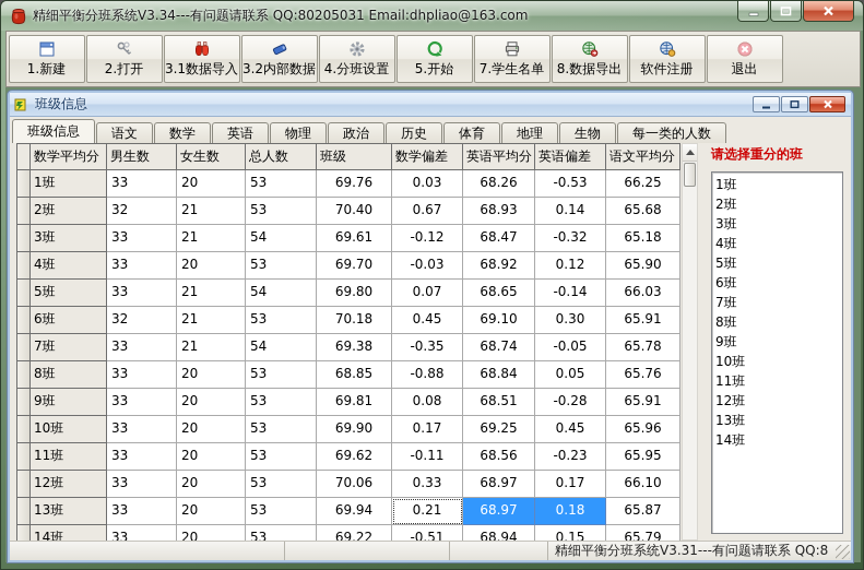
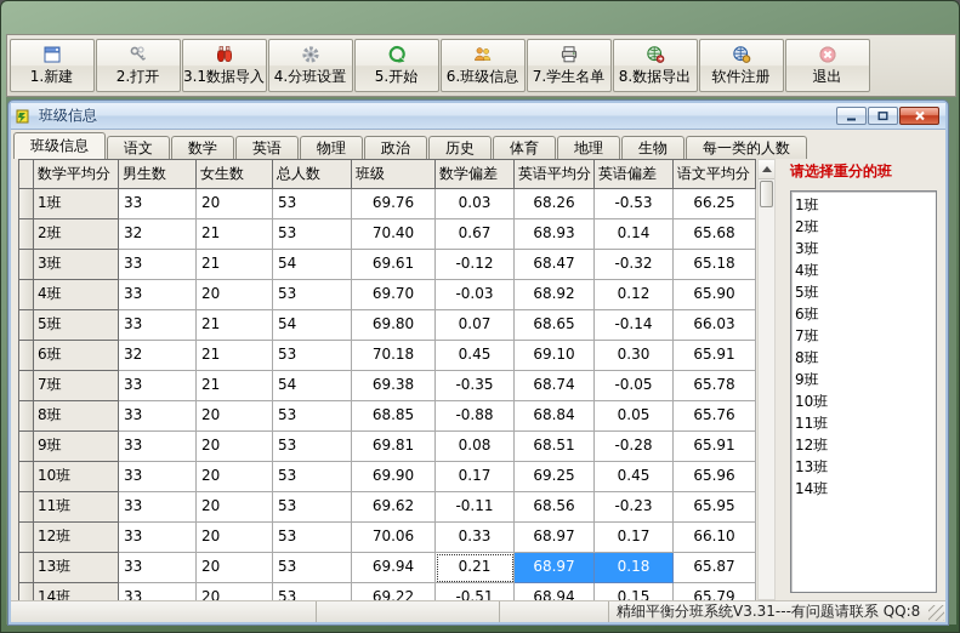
- 精细平衡分班系统V3.34---有问题请联系 QQ:80205031 Email:dhpliao@163.com
  1.新建
  2.打开
  3.1数据导入
- 3.2内部数据
  4.分班设置
  5.开始
+ 6.班级信息
  7.学生名单
  8.数据导出
  软件注册
  退出
  班级信息
  班级信息
  语文
  数学
  英语
  物理
  政治
  历史
  体育
  地理
  生物
  每一类的人数
  数学平均分
  男生数
  女生数
  总人数
  班级
  数学偏差
  英语平均分
  英语偏差
  语文平均分
  1班
  33
  20
  53
  69.76
  0.03
  68.26
  -0.53
  66.25
  2班
  32
  21
  53
  70.40
  0.67
  68.93
  0.14
  65.68
  3班
  33
  21
  54
  69.61
  -0.12
  68.47
  -0.32
  65.18
  4班
  33
  20
  53
  69.70
  -0.03
  68.92
  0.12
  65.90
  5班
  33
  21
  54
  69.80
  0.07
  68.65
  -0.14
  66.03
  6班
  32
  21
  53
  70.18
  0.45
  69.10
  0.30
  65.91
  7班
  33
  21
  54
  69.38
  -0.35
  68.74
  -0.05
  65.78
  8班
  33
  20
  53
  68.85
  -0.88
  68.84
  0.05
  65.76
  9班
  33
  20
  53
  69.81
  0.08
  68.51
  -0.28
  65.91
  10班
  33
  20
  53
  69.90
  0.17
  69.25
  0.45
  65.96
  11班
  33
  20
  53
  69.62
  -0.11
  68.56
  -0.23
  65.95
  12班
  33
  20
  53
  70.06
  0.33
  68.97
  0.17
  66.10
  13班
  33
  20
  53
  69.94
  0.21
  68.97
  0.18
  65.87
  14班
  33
  20
  53
  69.22
  -0.51
  68.94
  0.15
  65.79
  请选择重分的班
  1班
  2班
  3班
  4班
  5班
  6班
  7班
  8班
  9班
  10班
  11班
  12班
  13班
  14班
  精细平衡分班系统V3.31---有问题请联系 QQ:8
